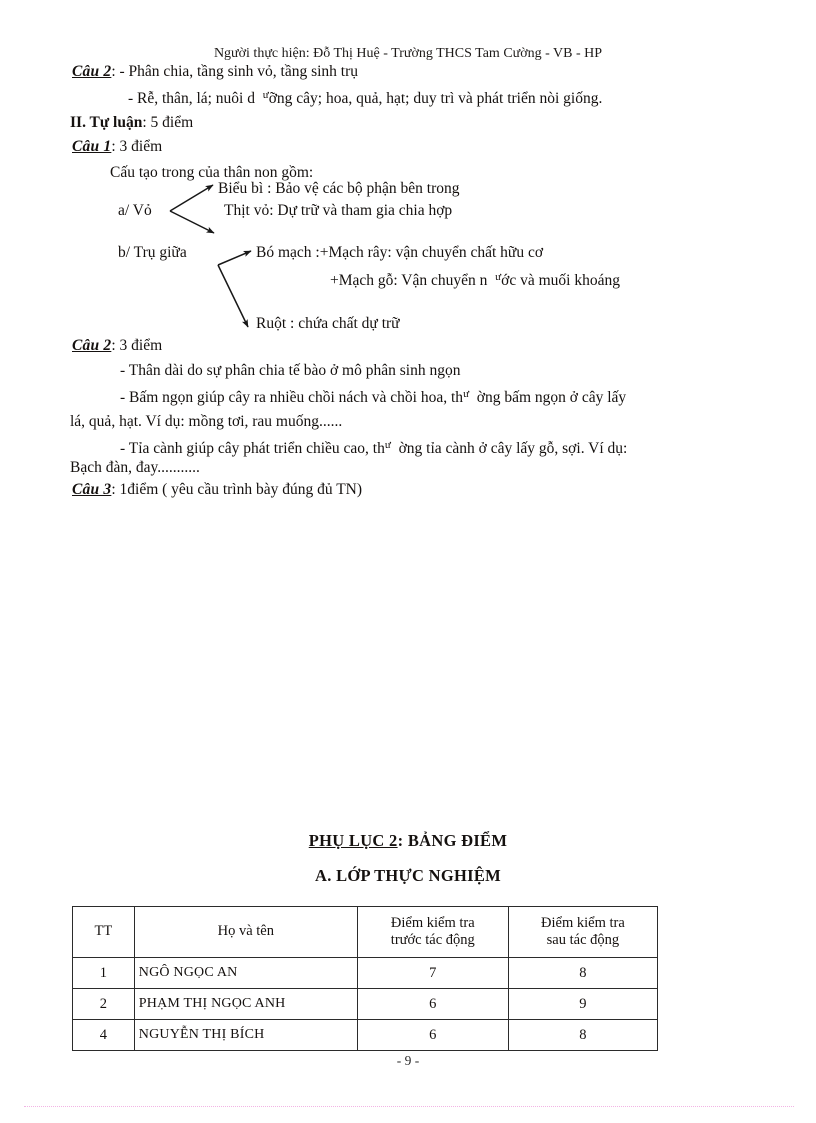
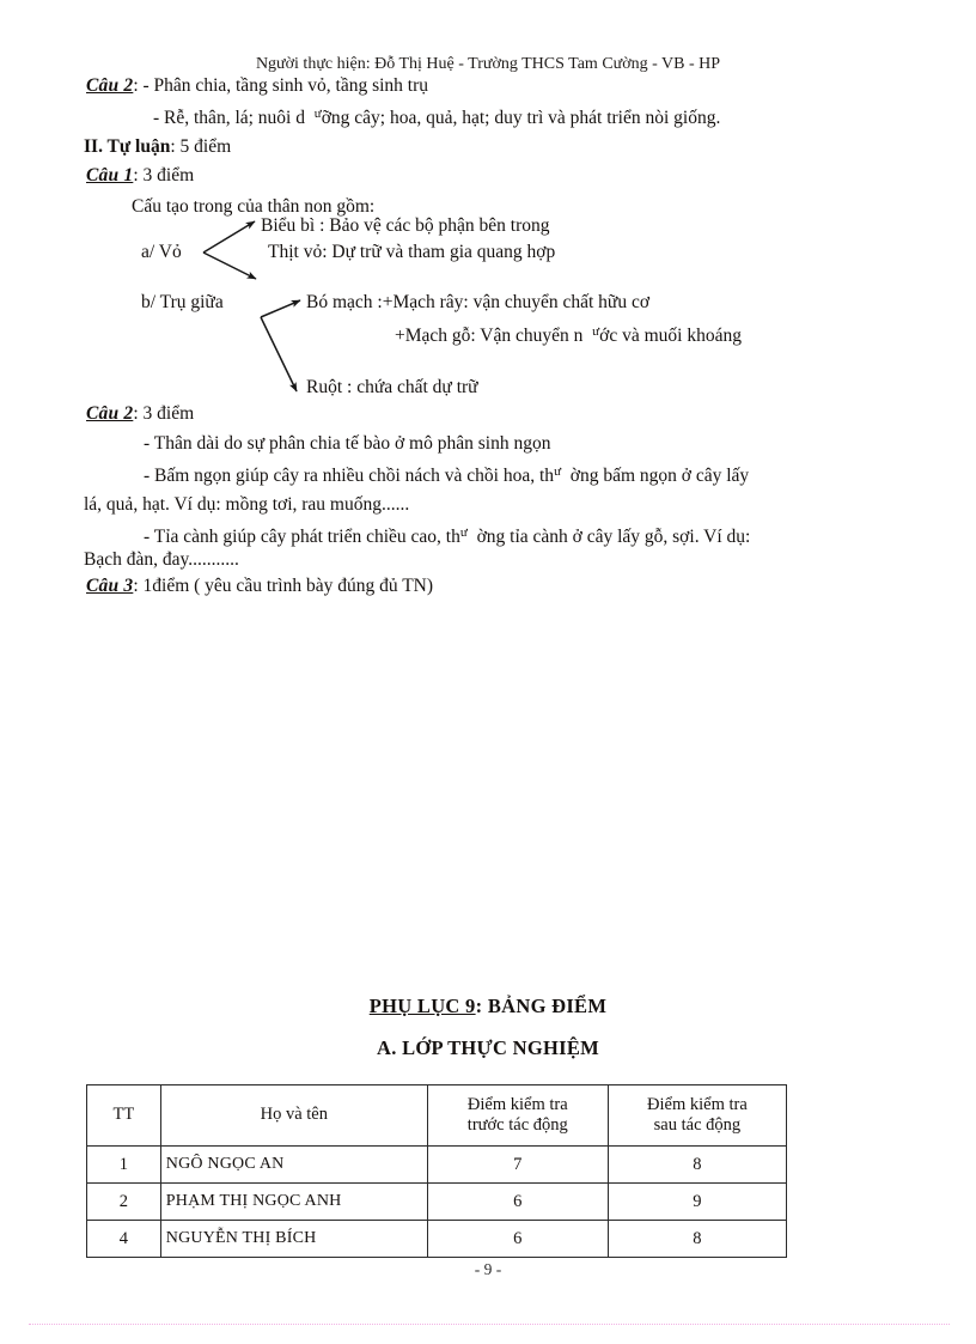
  Người thực hiện: Đỗ Thị Huệ - Trường THCS Tam Cường - VB - HP
  Câu 2: - Phân chia, tầng sinh vỏ, tầng sinh trụ
  - Rễ, thân, lá; nuôi d ưỡng cây; hoa, quả, hạt; duy trì và phát triển nòi giống.
  II. Tự luận: 5 điểm
  Câu 1: 3 điểm
  Cấu tạo trong của thân non gồm:
  a/ Vỏ
  Biểu bì : Bảo vệ các bộ phận bên trong
- Thịt vỏ: Dự trữ và tham gia chia hợp
+ Thịt vỏ: Dự trữ và tham gia quang hợp
  b/ Trụ giữa
  Bó mạch :+Mạch rây: vận chuyển chất hữu cơ
  +Mạch gỗ: Vận chuyển n ước và muối khoáng
  Ruột : chứa chất dự trữ
  Câu 2: 3 điểm
  - Thân dài do sự phân chia tế bào ở mô phân sinh ngọn
  - Bấm ngọn giúp cây ra nhiều chồi nách và chồi hoa, thư ờng bấm ngọn ở cây lấy
  lá, quả, hạt. Ví dụ: mồng tơi, rau muống......
  - Tỉa cành giúp cây phát triển chiều cao, thư ờng tỉa cành ở cây lấy gỗ, sợi. Ví dụ:
  Bạch đàn, đay...........
  Câu 3: 1điểm ( yêu cầu trình bày đúng đủ TN)
- PHỤ LỤC 2: BẢNG ĐIỂM
+ PHỤ LỤC 9: BẢNG ĐIỂM
  A. LỚP THỰC NGHIỆM
  TT	Họ và tên	Điểm kiểm tra trước tác động	Điểm kiểm tra sau tác động
  1	NGÔ NGỌC AN	7	8
  2	PHẠM THỊ NGỌC ANH	6	9
  4	NGUYỄN THỊ BÍCH	6	8
  - 9 -
